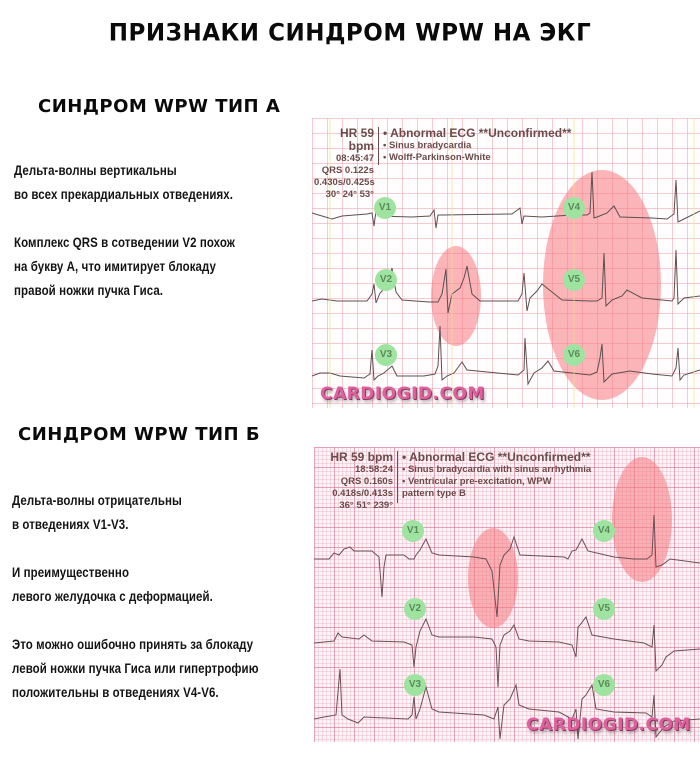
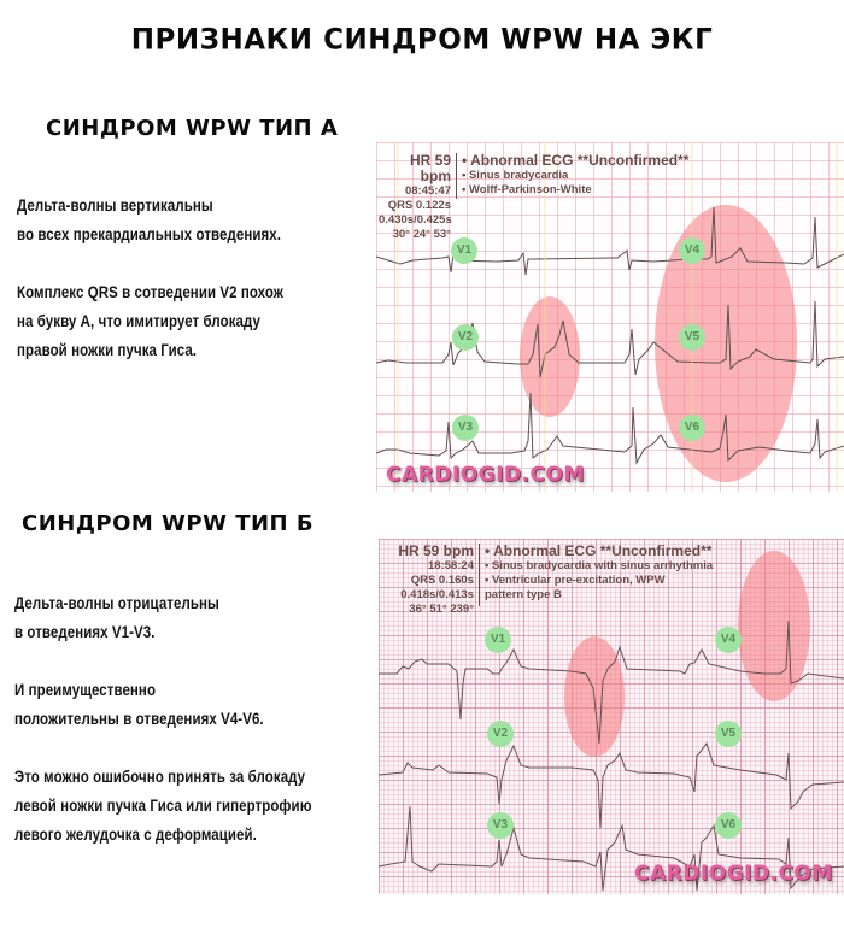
  ПРИЗНАКИ СИНДРОМ WPW НА ЭКГ
  СИНДРОМ WPW ТИП А
  Дельта-волны вертикальны
  во всех прекардиальных отведениях.
  Комплекс QRS в сотведении V2 похож
  на букву А, что имитирует блокаду
  правой ножки пучка Гиса.
  HR 59 bpm
  08:45:47
  QRS 0.122s
  0.430s/0.425s
  30° 24° 53°
  • Abnormal ECG **Unconfirmed**
  • Sinus bradycardia
  • Wolff-Parkinson-White
  V1
  V2
  V3
  V4
  V5
  V6
  CARDIOGID.COM
  СИНДРОМ WPW ТИП Б
  Дельта-волны отрицательны
  в отведениях V1-V3.
  И преимущественно
- левого желудочка с деформацией.
+ положительны в отведениях V4-V6.
  Это можно ошибочно принять за блокаду
  левой ножки пучка Гиса или гипертрофию
- положительны в отведениях V4-V6.
+ левого желудочка с деформацией.
  HR 59 bpm
  18:58:24
  QRS 0.160s
  0.418s/0.413s
  36° 51° 239°
  • Abnormal ECG **Unconfirmed**
  • Sinus bradycardia with sinus arrhythmia
  • Ventricular pre-excitation, WPW
  pattern type B
  V1
  V2
  V3
  V4
  V5
  V6
  CARDIOGID.COM
